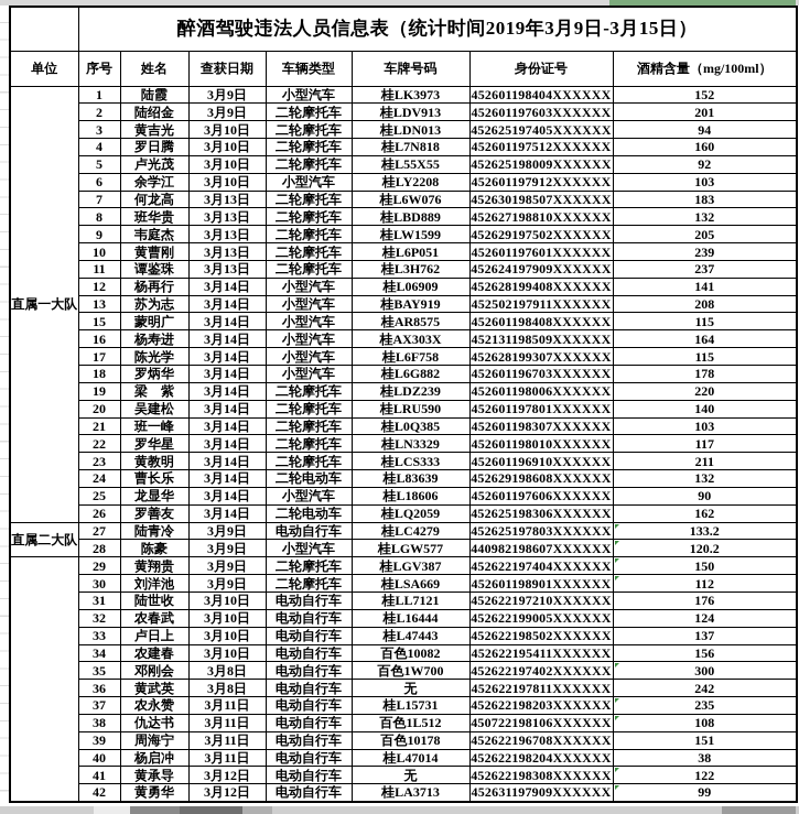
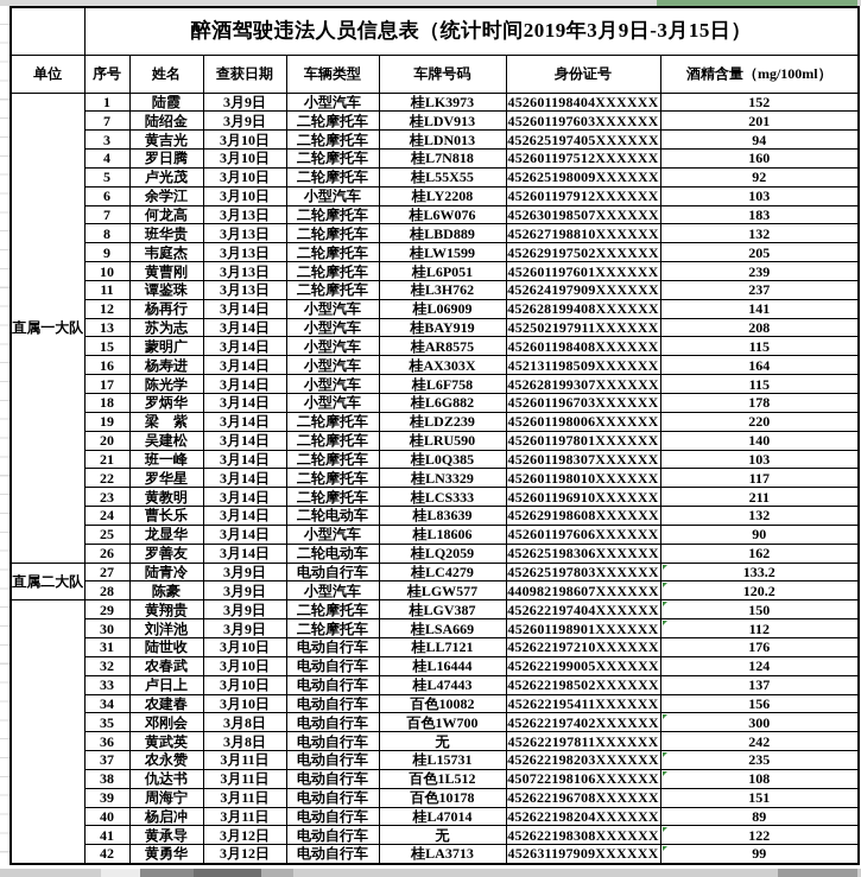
  	醉酒驾驶违法人员信息表（统计时间2019年3月9日-3月15日）
  单位	序号	姓名	查获日期	车辆类型	车牌号码	身份证号	酒精含量（mg/100ml）
  直属一大队	1	陆霞	3月9日	小型汽车	桂LK3973	452601198404XXXXXX	152
- 2	陆绍金	3月9日	二轮摩托车	桂LDV913	452601197603XXXXXX	201
+ 7	陆绍金	3月9日	二轮摩托车	桂LDV913	452601197603XXXXXX	201
  3	黄吉光	3月10日	二轮摩托车	桂LDN013	452625197405XXXXXX	94
  4	罗日腾	3月10日	二轮摩托车	桂L7N818	452601197512XXXXXX	160
  5	卢光茂	3月10日	二轮摩托车	桂L55X55	452625198009XXXXXX	92
  6	余学江	3月10日	小型汽车	桂LY2208	452601197912XXXXXX	103
  7	何龙高	3月13日	二轮摩托车	桂L6W076	452630198507XXXXXX	183
  8	班华贵	3月13日	二轮摩托车	桂LBD889	452627198810XXXXXX	132
  9	韦庭杰	3月13日	二轮摩托车	桂LW1599	452629197502XXXXXX	205
  10	黄曹刚	3月13日	二轮摩托车	桂L6P051	452601197601XXXXXX	239
  11	谭鉴珠	3月13日	二轮摩托车	桂L3H762	452624197909XXXXXX	237
  12	杨再行	3月14日	小型汽车	桂L06909	452628199408XXXXXX	141
  13	苏为志	3月14日	小型汽车	桂BAY919	452502197911XXXXXX	208
  15	蒙明广	3月14日	小型汽车	桂AR8575	452601198408XXXXXX	115
  16	杨寿进	3月14日	小型汽车	桂AX303X	452131198509XXXXXX	164
  17	陈光学	3月14日	小型汽车	桂L6F758	452628199307XXXXXX	115
  18	罗炳华	3月14日	小型汽车	桂L6G882	452601196703XXXXXX	178
  19	梁 紫	3月14日	二轮摩托车	桂LDZ239	452601198006XXXXXX	220
  20	吴建松	3月14日	二轮摩托车	桂LRU590	452601197801XXXXXX	140
  21	班一峰	3月14日	二轮摩托车	桂L0Q385	452601198307XXXXXX	103
  22	罗华星	3月14日	二轮摩托车	桂LN3329	452601198010XXXXXX	117
  23	黄教明	3月14日	二轮摩托车	桂LCS333	452601196910XXXXXX	211
  24	曹长乐	3月14日	二轮电动车	桂L83639	452629198608XXXXXX	132
  25	龙显华	3月14日	小型汽车	桂L18606	452601197606XXXXXX	90
  26	罗善友	3月14日	二轮电动车	桂LQ2059	452625198306XXXXXX	162
  直属二大队	27	陆青冷	3月9日	电动自行车	桂LC4279	452625197803XXXXXX	133.2
  28	陈豪	3月9日	小型汽车	桂LGW577	440982198607XXXXXX	120.2
  	29	黄翔贵	3月9日	二轮摩托车	桂LGV387	452622197404XXXXXX	150
  30	刘洋池	3月9日	二轮摩托车	桂LSA669	452601198901XXXXXX	112
  31	陆世收	3月10日	电动自行车	桂LL7121	452622197210XXXXXX	176
  32	农春武	3月10日	电动自行车	桂L16444	452622199005XXXXXX	124
  33	卢日上	3月10日	电动自行车	桂L47443	452622198502XXXXXX	137
  34	农建春	3月10日	电动自行车	百色10082	452622195411XXXXXX	156
  35	邓刚会	3月8日	电动自行车	百色1W700	452622197402XXXXXX	300
  36	黄武英	3月8日	电动自行车	无	452622197811XXXXXX	242
  37	农永赞	3月11日	电动自行车	桂L15731	452622198203XXXXXX	235
  38	仇达书	3月11日	电动自行车	百色1L512	450722198106XXXXXX	108
  39	周海宁	3月11日	电动自行车	百色10178	452622196708XXXXXX	151
- 40	杨启冲	3月11日	电动自行车	桂L47014	452622198204XXXXXX	38
+ 40	杨启冲	3月11日	电动自行车	桂L47014	452622198204XXXXXX	89
  41	黄承导	3月12日	电动自行车	无	452622198308XXXXXX	122
  42	黄勇华	3月12日	电动自行车	桂LA3713	452631197909XXXXXX	99
